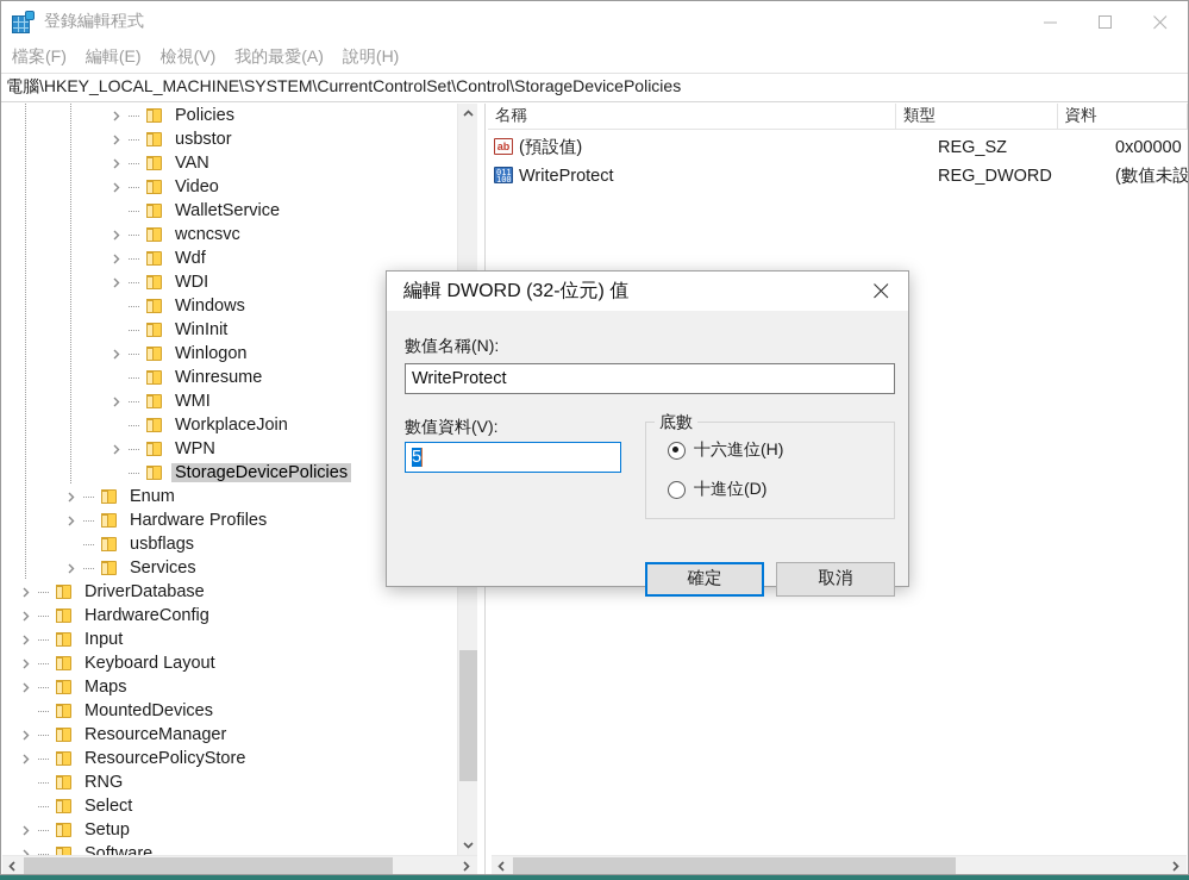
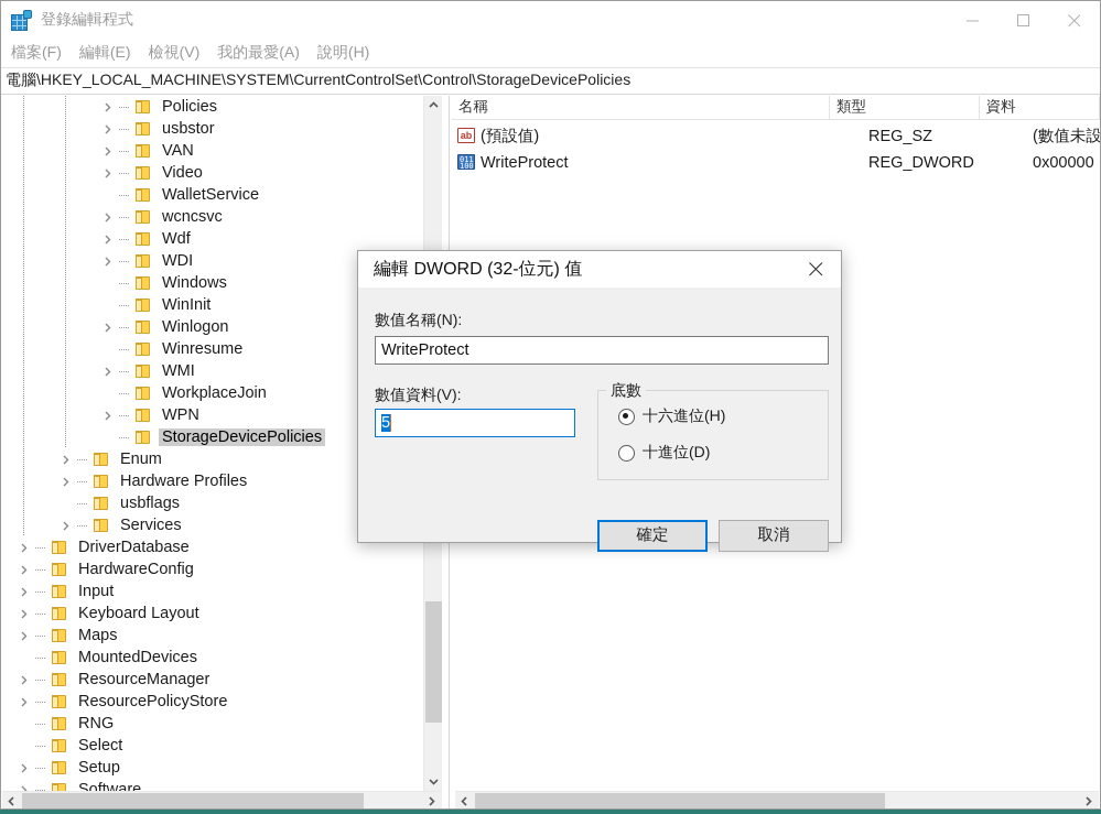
  登錄編輯程式
  檔案(F)
  編輯(E)
  檢視(V)
  我的最愛(A)
  說明(H)
  電腦\HKEY_LOCAL_MACHINE\SYSTEM\CurrentControlSet\Control\StorageDevicePolicies
  Policies
  usbstor
  VAN
  Video
  WalletService
  wcncsvc
  Wdf
  WDI
  Windows
  WinInit
  Winlogon
  Winresume
  WMI
  WorkplaceJoin
  WPN
  StorageDevicePolicies
  Enum
  Hardware Profiles
  usbflags
  Services
  DriverDatabase
  HardwareConfig
  Input
  Keyboard Layout
  Maps
  MountedDevices
  ResourceManager
  ResourcePolicyStore
  RNG
  Select
  Setup
  Software
  名稱
  類型
  資料
  ab
  (預設值)
  REG_SZ
- 0x00000
+ (數值未設
  011
  100
  WriteProtect
  REG_DWORD
- (數值未設
+ 0x00000
  編輯 DWORD (32-位元) 值
  數值名稱(N):
  WriteProtect
  數值資料(V):
  5
  底數
  十六進位(H)
  十進位(D)
  確定
  取消
